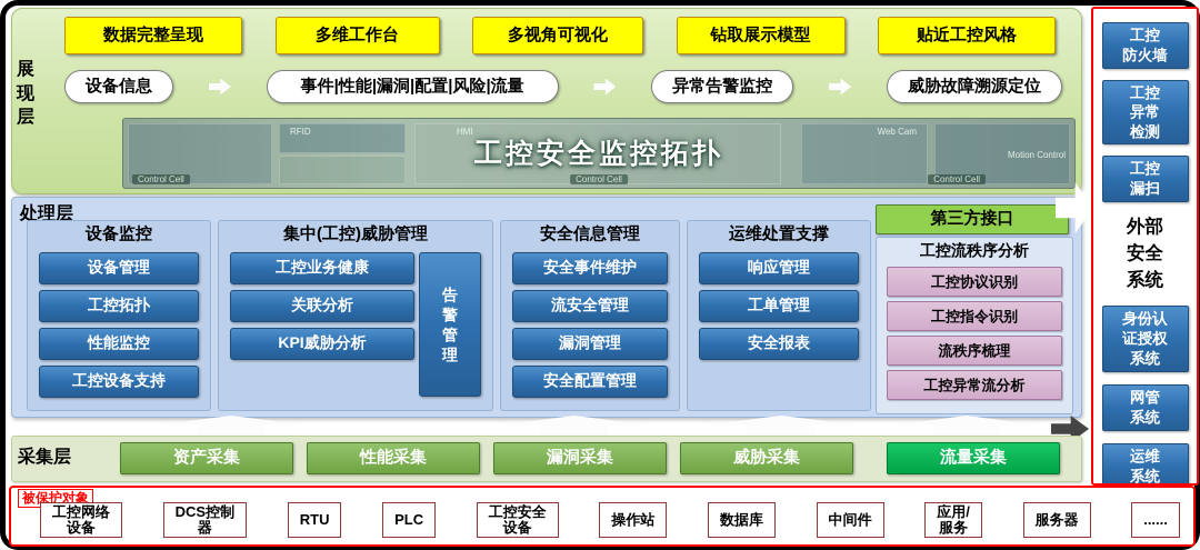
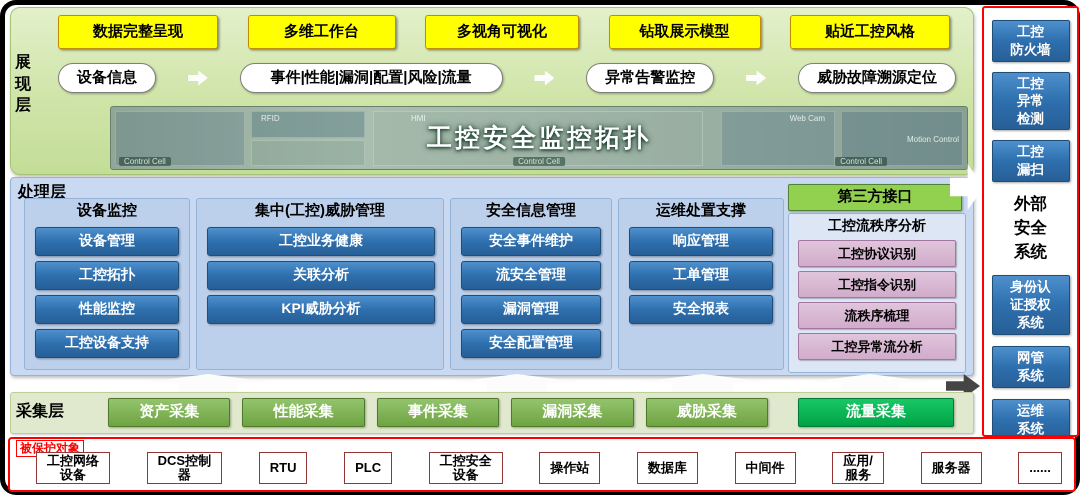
  展现层
  数据完整呈现
  多维工作台
  多视角可视化
  钻取展示模型
  贴近工控风格
  设备信息
  事件|性能|漏洞|配置|风险|流量
  异常告警监控
  威胁故障溯源定位
  RFID
  HMI
  Web Cam
  Motion Control
  Control Cell
  Control Cell
  Control Cell
  工控安全监控拓扑
  处理层
  设备监控
  设备管理
  工控拓扑
  性能监控
  工控设备支持
  集中(工控)威胁管理
  工控业务健康
  关联分析
  KPI威胁分析
- 告警管理
  安全信息管理
  安全事件维护
  流安全管理
  漏洞管理
  安全配置管理
  运维处置支撑
  响应管理
  工单管理
  安全报表
  第三方接口
  工控流秩序分析
  工控协议识别
  工控指令识别
  流秩序梳理
  工控异常流分析
  采集层
  资产采集
  性能采集
+ 事件采集
  漏洞采集
  威胁采集
  流量采集
  被保护对象
  工控网络
  设备
  DCS控制
  器
  RTU
  PLC
  工控安全
  设备
  操作站
  数据库
  中间件
  应用/
  服务
  服务器
  ......
  工控
  防火墙
  工控
  异常
  检测
  工控
  漏扫
  外部
  安全
  系统
  身份认
  证授权
  系统
  网管
  系统
  运维
  系统
